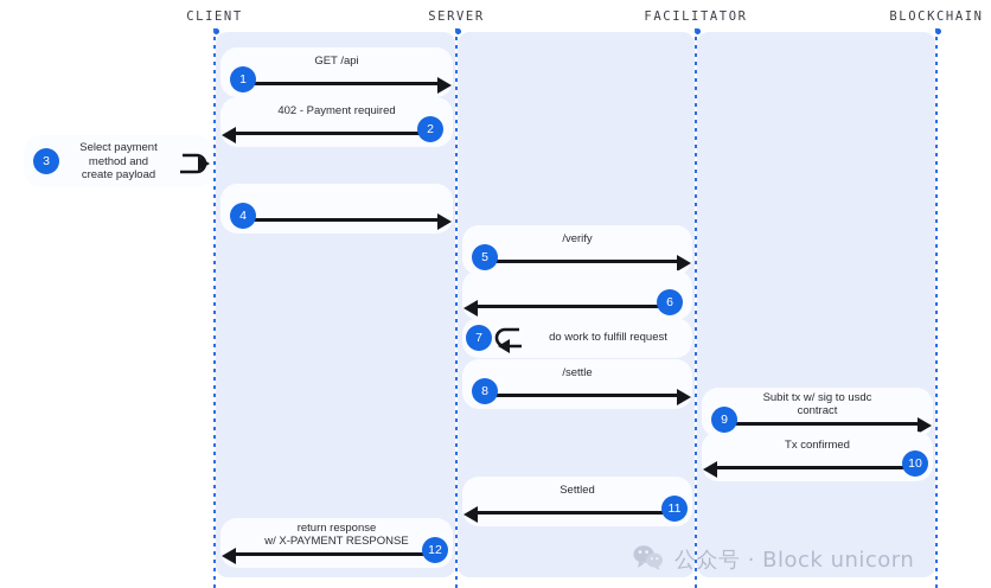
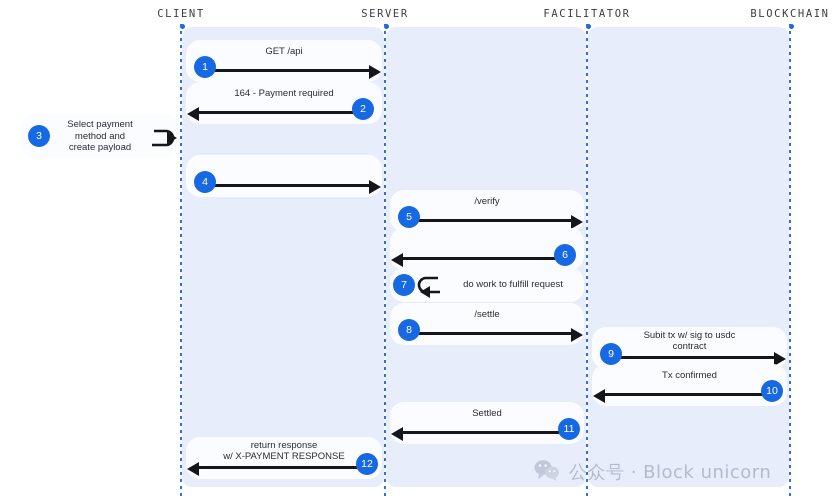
  CLIENT
  SERVER
  FACILITATOR
  BLOCKCHAIN
  GET /api
  1
- 402 - Payment required
+ 164 - Payment required
  2
  3
  Select payment
  method and
  create payload
  4
  /verify
  5
  6
  7
  do work to fulfill request
  /settle
  8
  Subit tx w/ sig to usdc
  contract
  9
  Tx confirmed
  10
  Settled
  11
  return response
  w/ X-PAYMENT RESPONSE
  12
  公众号 · Block unicorn
